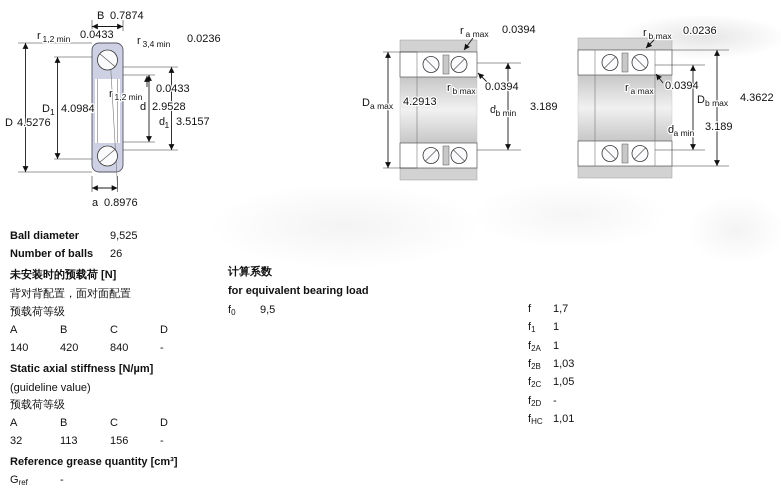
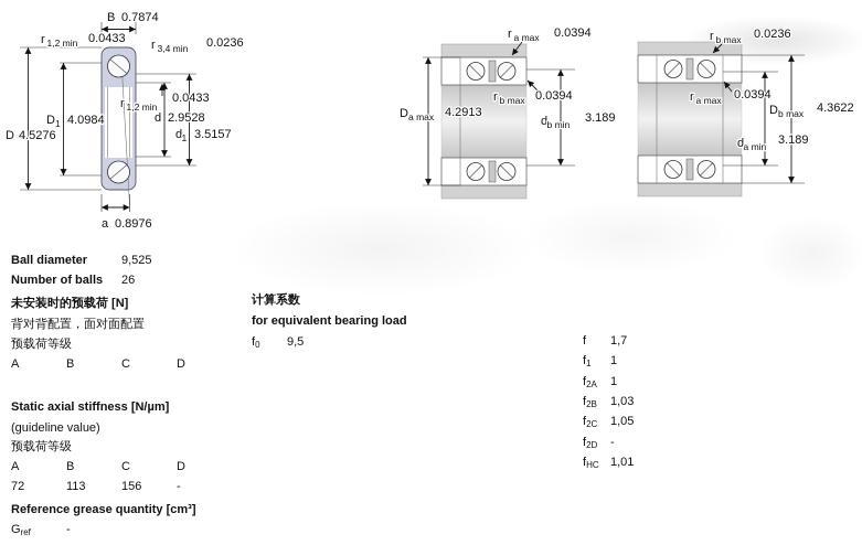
  B
  0.7874
  r
  1,2 min
  0.0433
  r
  3,4 min
  0.0236
  D
  4.5276
  D
  1
  4.0984
  d
  2.9528
  d
  1
  3.5157
  r
  1,2 min
  0.0433
  a
  0.8976
  r
  a max
  0.0394
  D
  a max
  4.2913
  r
  b max
  0.0394
  d
  b min
  3.189
  r
  b max
  0.0236
  r
  a max
  0.0394
  D
  b max
  4.3622
  d
  a min
  3.189
  Ball diameter 9,525
  Number of balls 26
  未安装时的预载荷 [N]
  背对背配置，面对面配置
  预载荷等级
  A B C D
- 140 420 840 -
  Static axial stiffness [N/µm]
  (guideline value)
  预载荷等级
  A B C D
- 32 113 156 -
+ 72 113 156 -
  Reference grease quantity [cm³]
  Gref -
  计算系数
  for equivalent bearing load
  f0 9,5
  f 1,7
  f1 1
  f2A 1
  f2B 1,03
  f2C 1,05
  f2D -
  fHC 1,01
